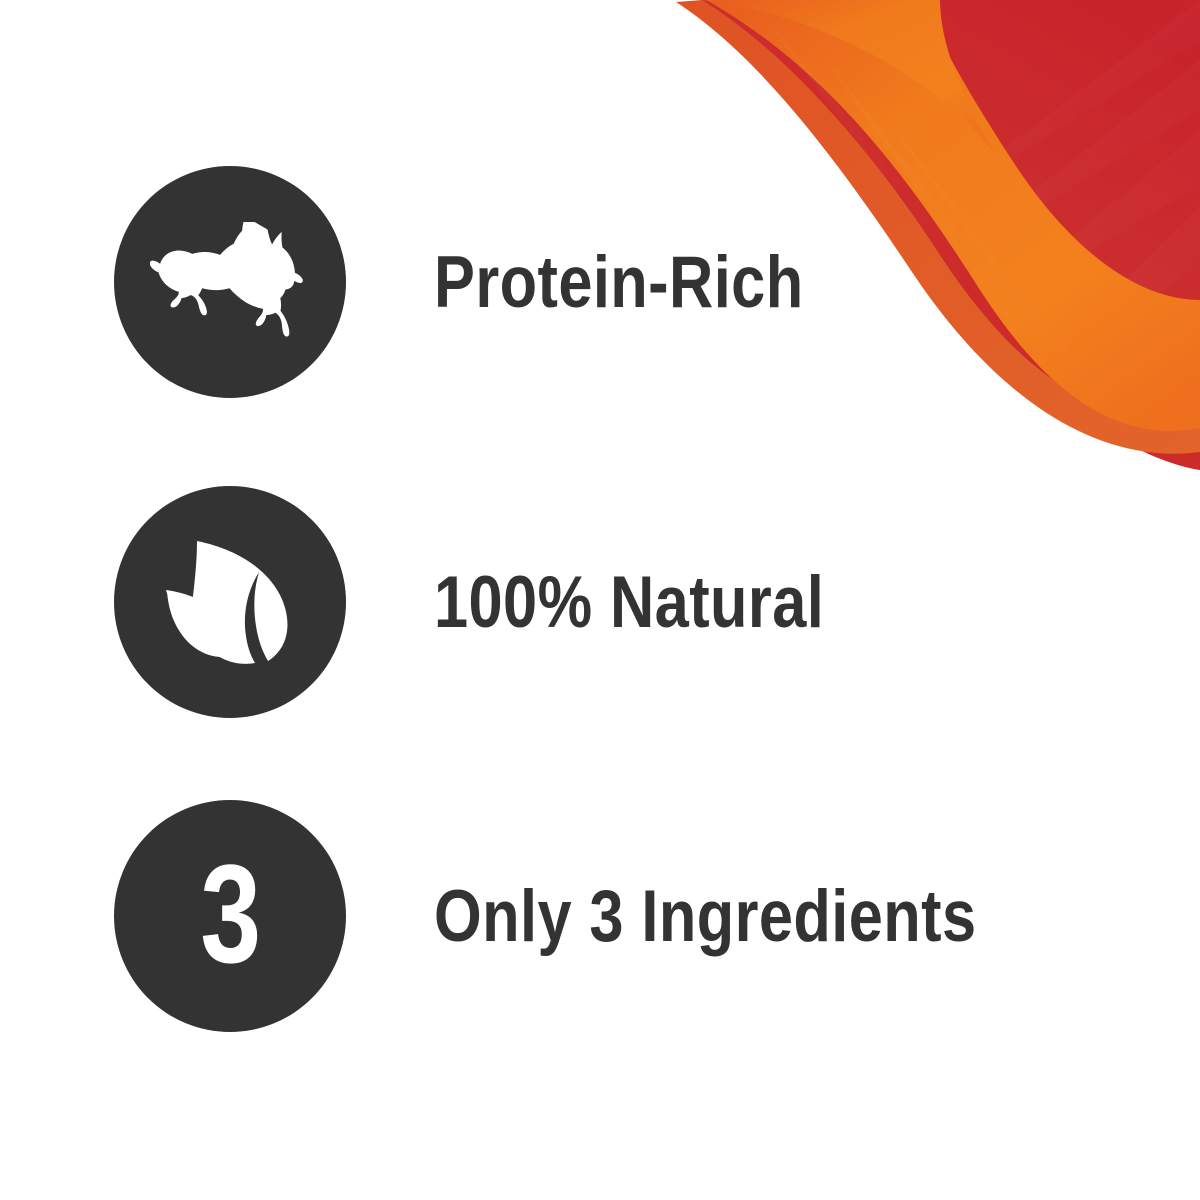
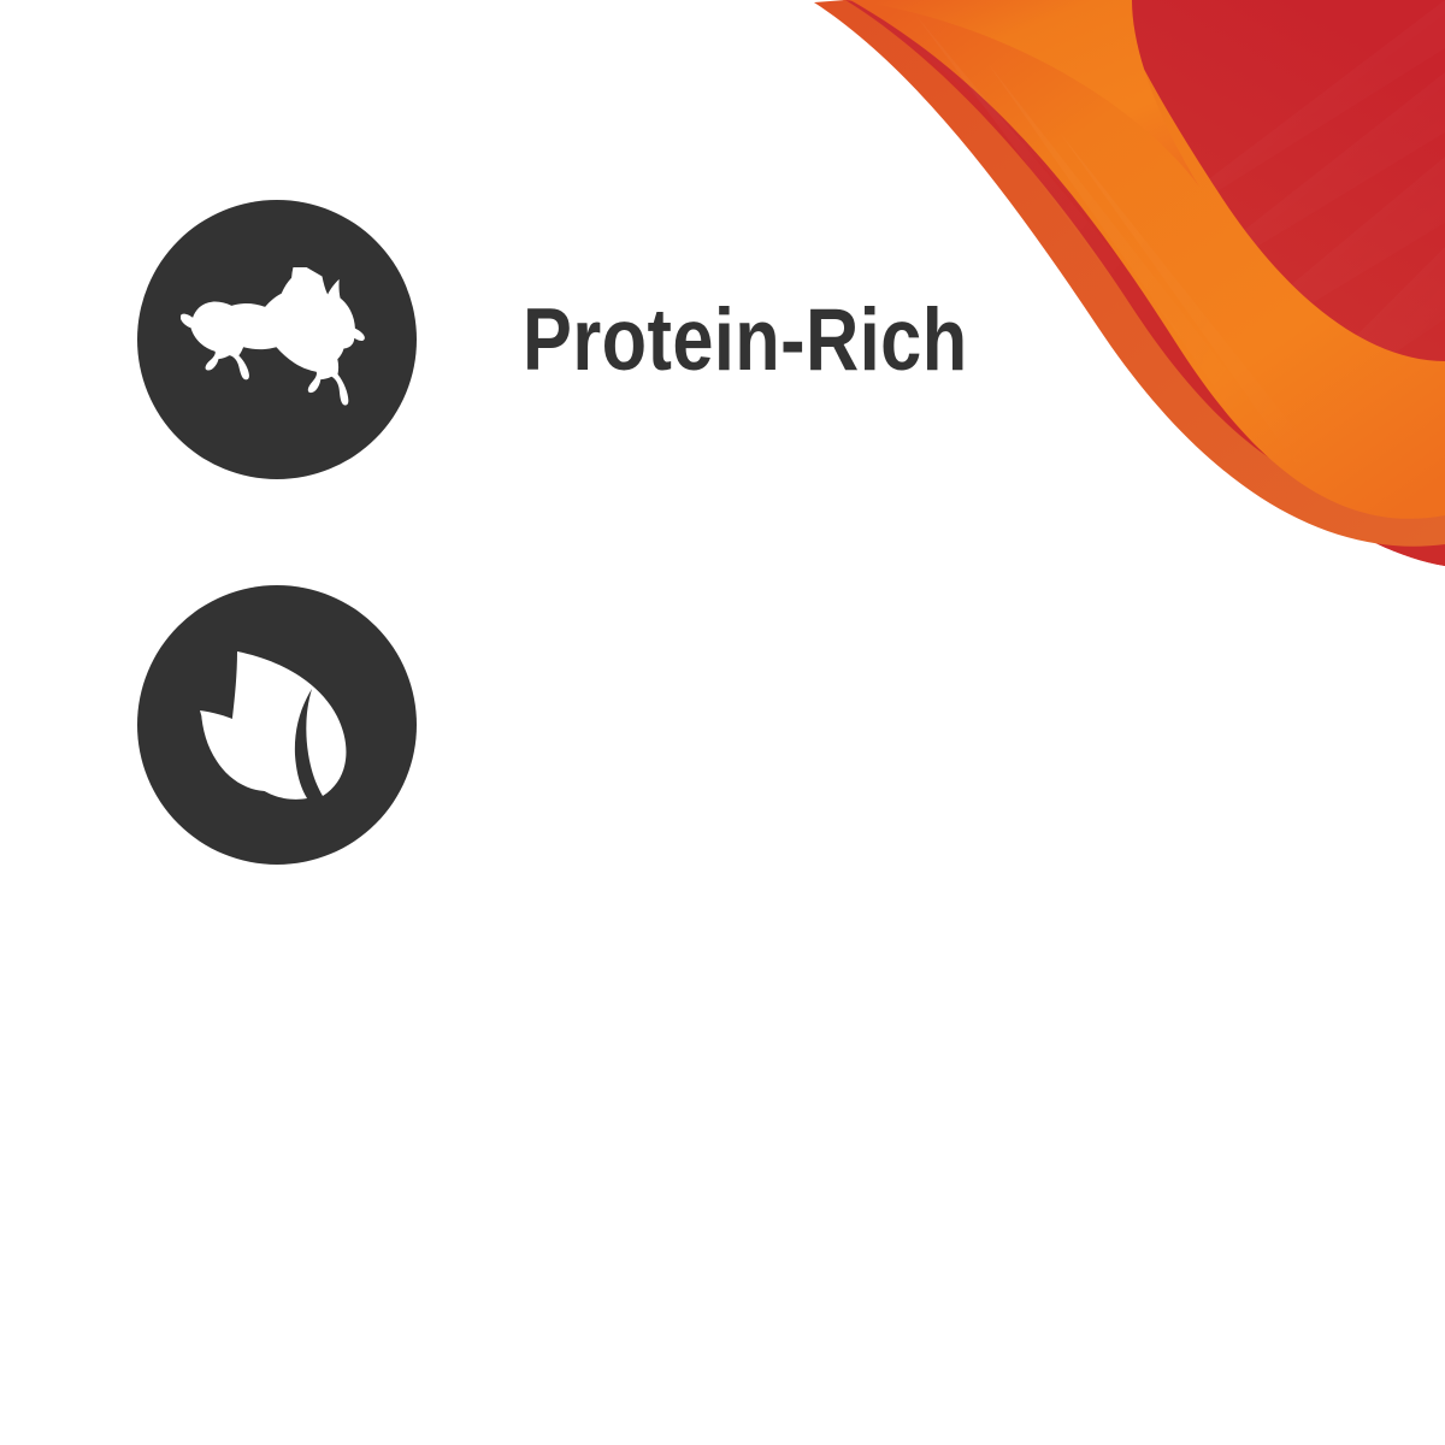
  Protein-Rich
- 100% Natural
- 3
- Only 3 Ingredients
